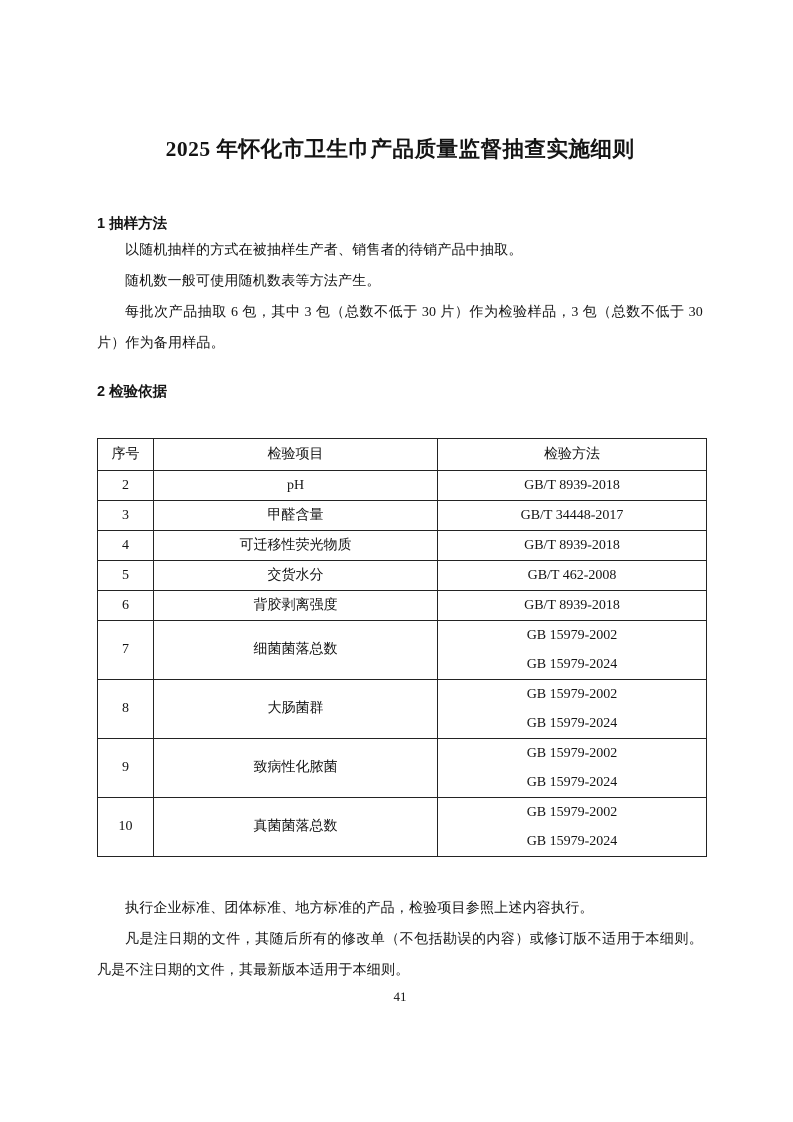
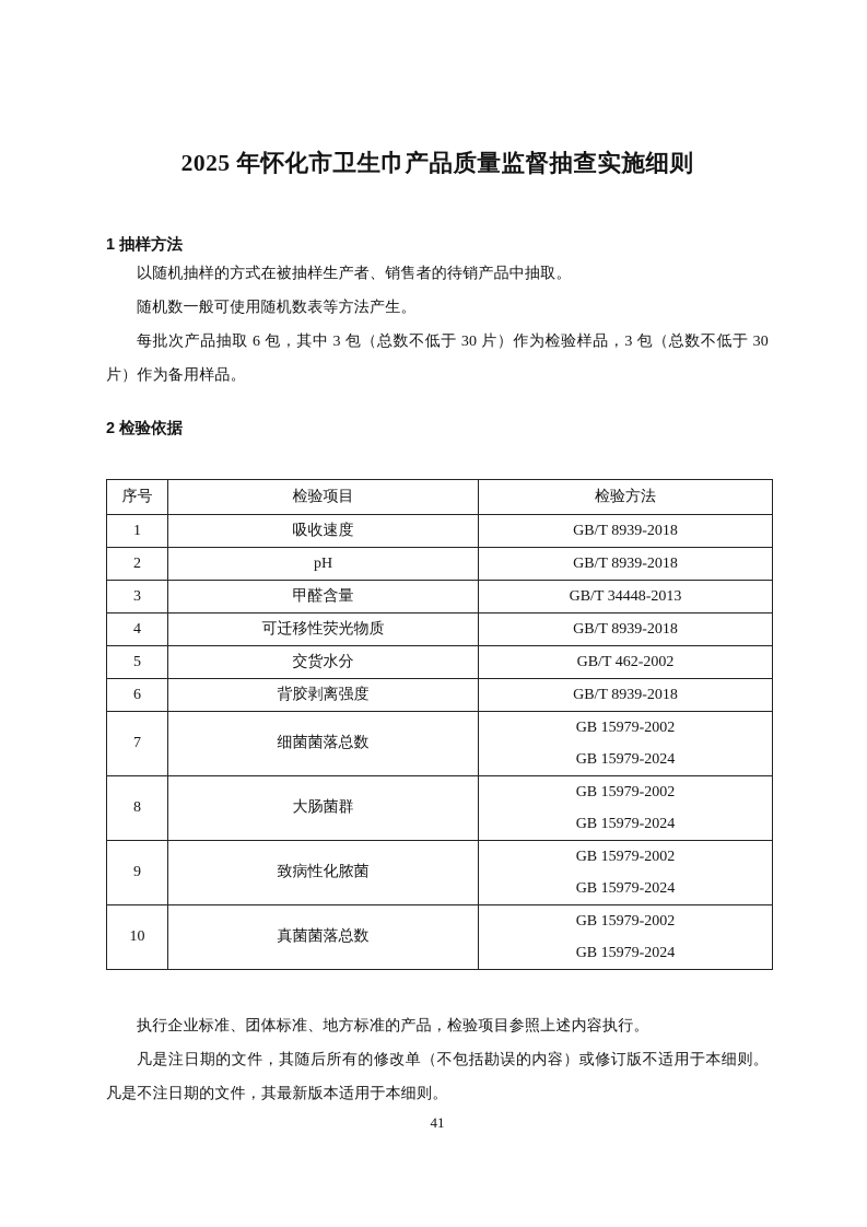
  2025 年怀化市卫生巾产品质量监督抽查实施细则
  1 抽样方法
  以随机抽样的方式在被抽样生产者、销售者的待销产品中抽取。
  随机数一般可使用随机数表等方法产生。
  每批次产品抽取 6 包，其中 3 包（总数不低于 30 片）作为检验样品，3 包（总数不低于 30 片）作为备用样品。
  2 检验依据
  序号	检验项目	检验方法
+ 1	吸收速度	GB/T 8939-2018
  2	pH	GB/T 8939-2018
- 3	甲醛含量	GB/T 34448-2017
+ 3	甲醛含量	GB/T 34448-2013
  4	可迁移性荧光物质	GB/T 8939-2018
- 5	交货水分	GB/T 462-2008
+ 5	交货水分	GB/T 462-2002
  6	背胶剥离强度	GB/T 8939-2018
  7	细菌菌落总数	GB 15979-2002GB 15979-2024
  8	大肠菌群	GB 15979-2002GB 15979-2024
  9	致病性化脓菌	GB 15979-2002GB 15979-2024
  10	真菌菌落总数	GB 15979-2002GB 15979-2024
  执行企业标准、团体标准、地方标准的产品，检验项目参照上述内容执行。
  凡是注日期的文件，其随后所有的修改单（不包括勘误的内容）或修订版不适用于本细则。凡是不注日期的文件，其最新版本适用于本细则。
  41
